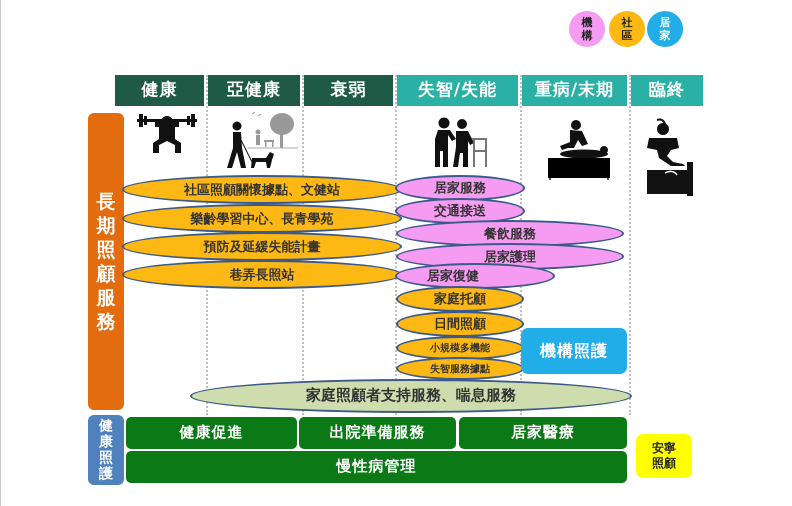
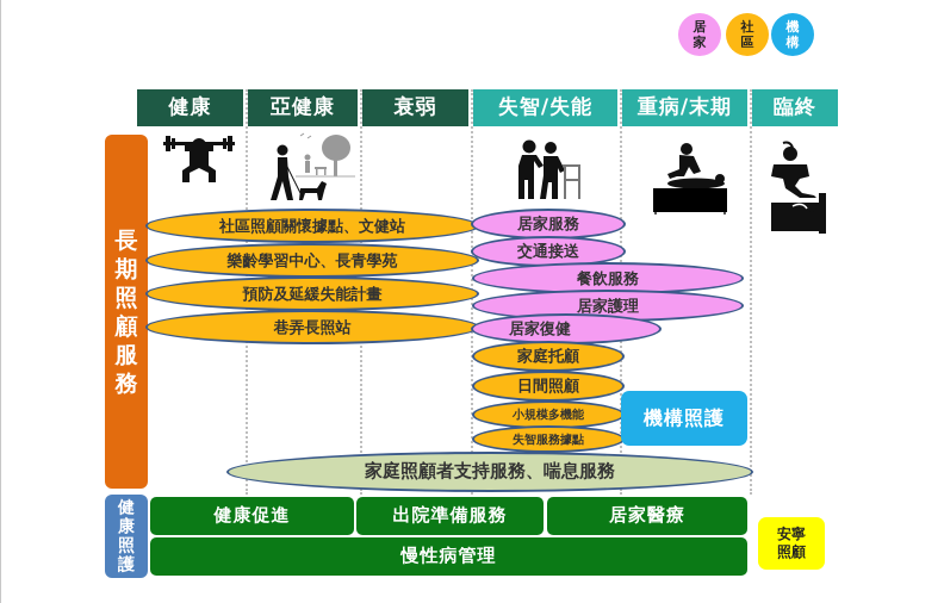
- 機構
+ 居家
  社區
- 居家
+ 機構
  健康
  亞健康
  衰弱
  失智/失能
  重病/末期
  臨終
  長期照顧服務
  健康照護
  社區照顧關懷據點、文健站
  樂齡學習中心、長青學苑
  預防及延緩失能計畫
  巷弄長照站
  居家服務
  交通接送
  餐飲服務
  居家護理
  居家復健
  家庭托顧
  日間照顧
  小規模多機能
  失智服務據點
  機構照護
  家庭照顧者支持服務、喘息服務
  健康促進
  出院準備服務
  居家醫療
  慢性病管理
  安寧照顧
